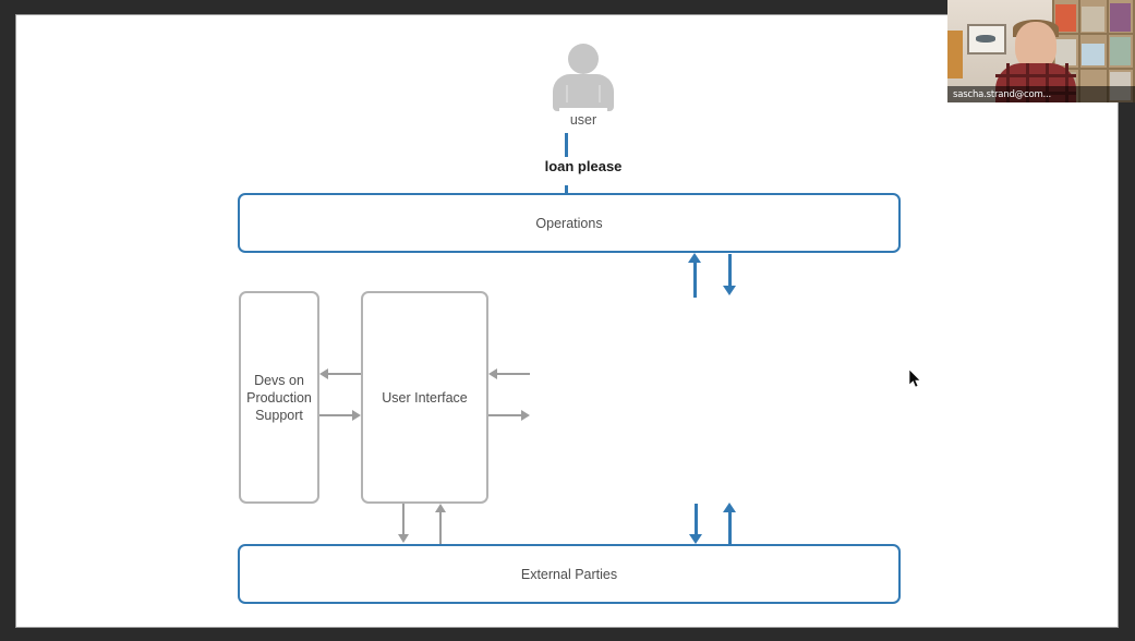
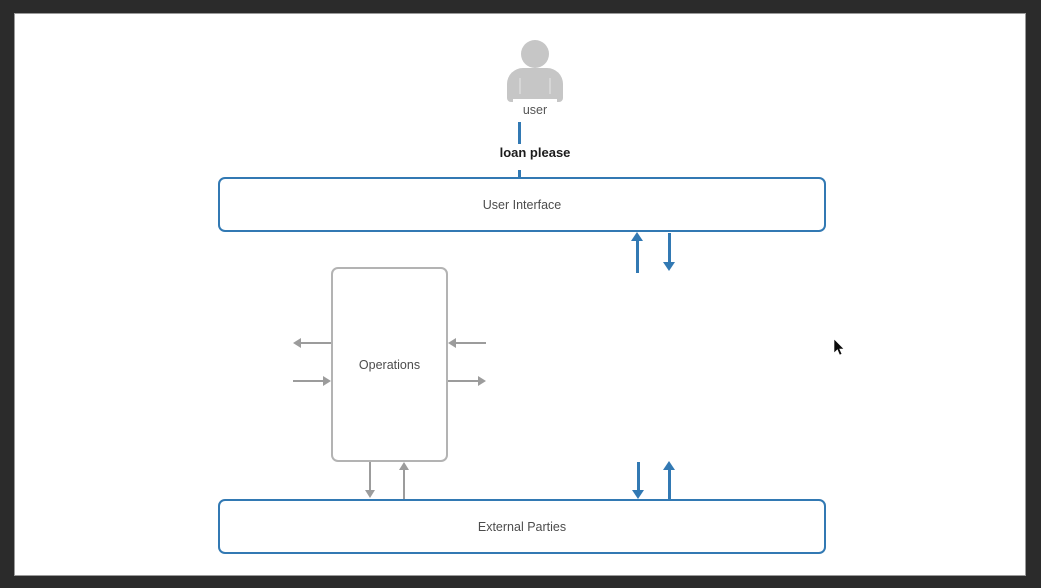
  user
  loan please
- Operations
+ User Interface
- Devs on
- Production
- Support
- User Interface
+ Operations
  External Parties
- sascha.strand@com...
